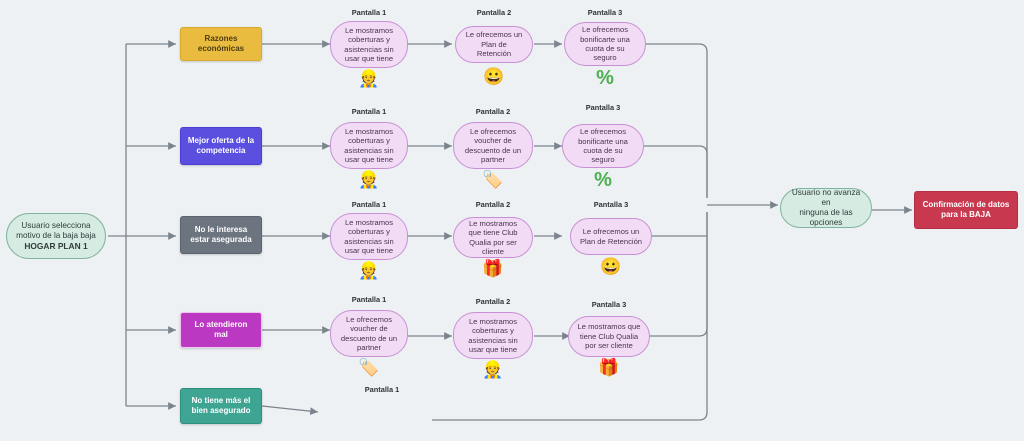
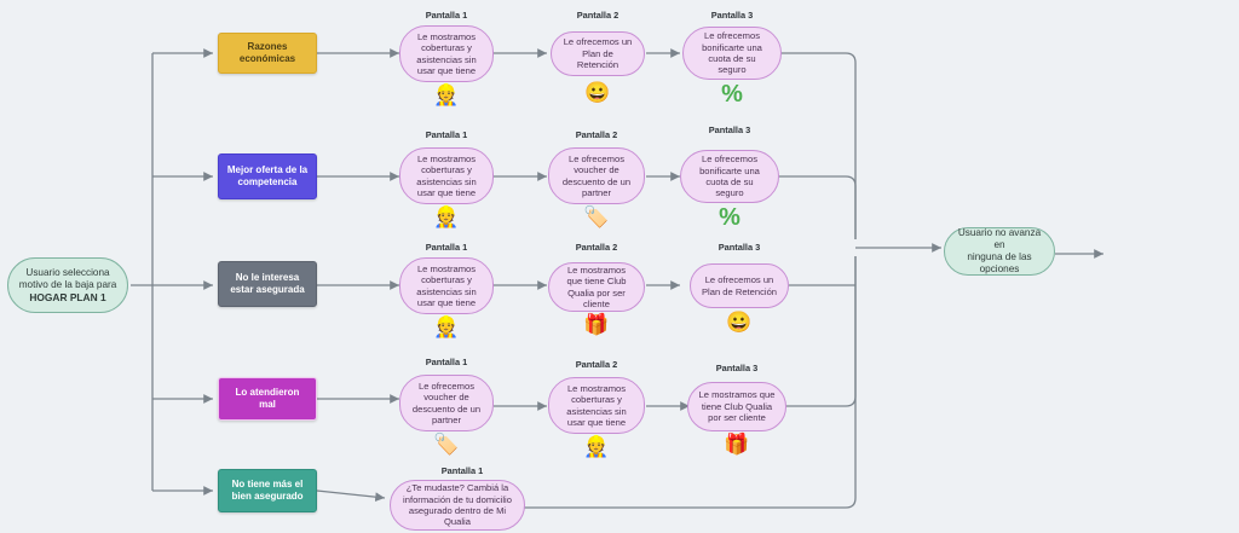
  Usuario selecciona
- motivo de la baja baja
+ motivo de la baja para
  HOGAR PLAN 1
  Razones económicas
  Mejor oferta de la competencia
  No le interesa estar asegurada
  Lo atendieron mal
  No tiene más el bien asegurado
  Pantalla 1
  Le mostramos coberturas y asistencias sin usar que tiene
  👷
  Pantalla 2
  Le ofrecemos un Plan de Retención
  😀
  Pantalla 3
  Le ofrecemos bonificarte una cuota de su seguro
  %
  Pantalla 1
  Le mostramos coberturas y asistencias sin usar que tiene
  👷
  Pantalla 2
  Le ofrecemos voucher de descuento de un partner
  🏷️
  Pantalla 3
  Le ofrecemos bonificarte una cuota de su seguro
  %
  Pantalla 1
  Le mostramos coberturas y asistencias sin usar que tiene
  👷
  Pantalla 2
  Le mostramos que tiene Club Qualia por ser cliente
  🎁
  Pantalla 3
  Le ofrecemos un Plan de Retención
  😀
  Pantalla 1
  Le ofrecemos voucher de descuento de un partner
  🏷️
  Pantalla 2
  Le mostramos coberturas y asistencias sin usar que tiene
  👷
  Pantalla 3
  Le mostramos que tiene Club Qualia por ser cliente
  🎁
  Pantalla 1
+ ¿Te mudaste? Cambiá la información de tu domicilio asegurado dentro de Mi Qualia
  Usuario no avanza en
  ninguna de las opciones
- Confirmación de datos
- para la BAJA
